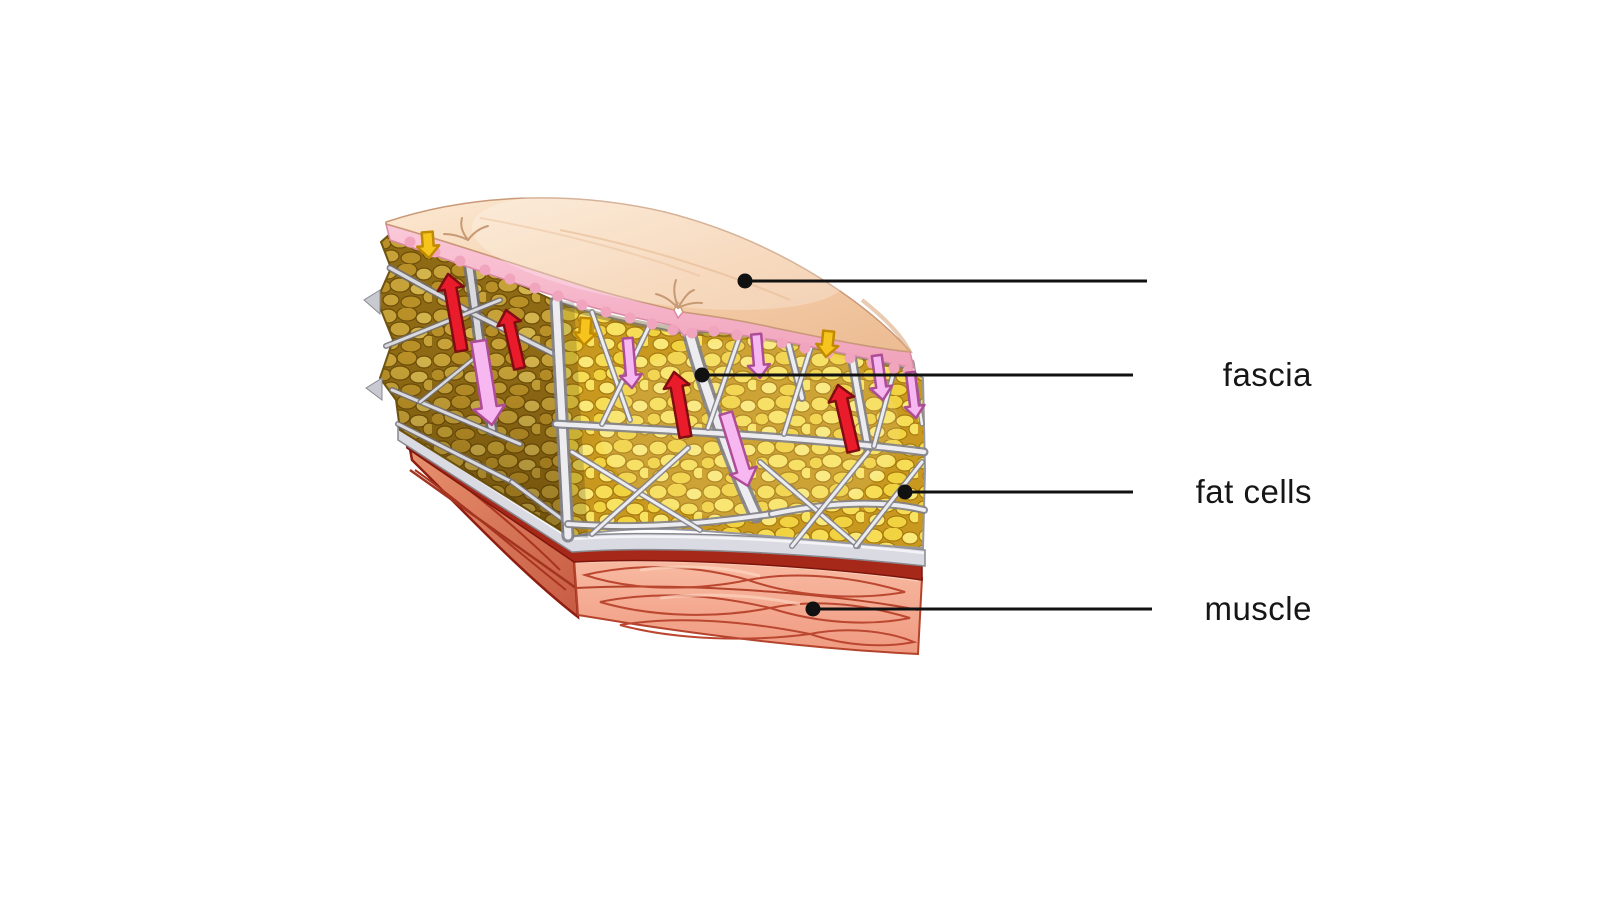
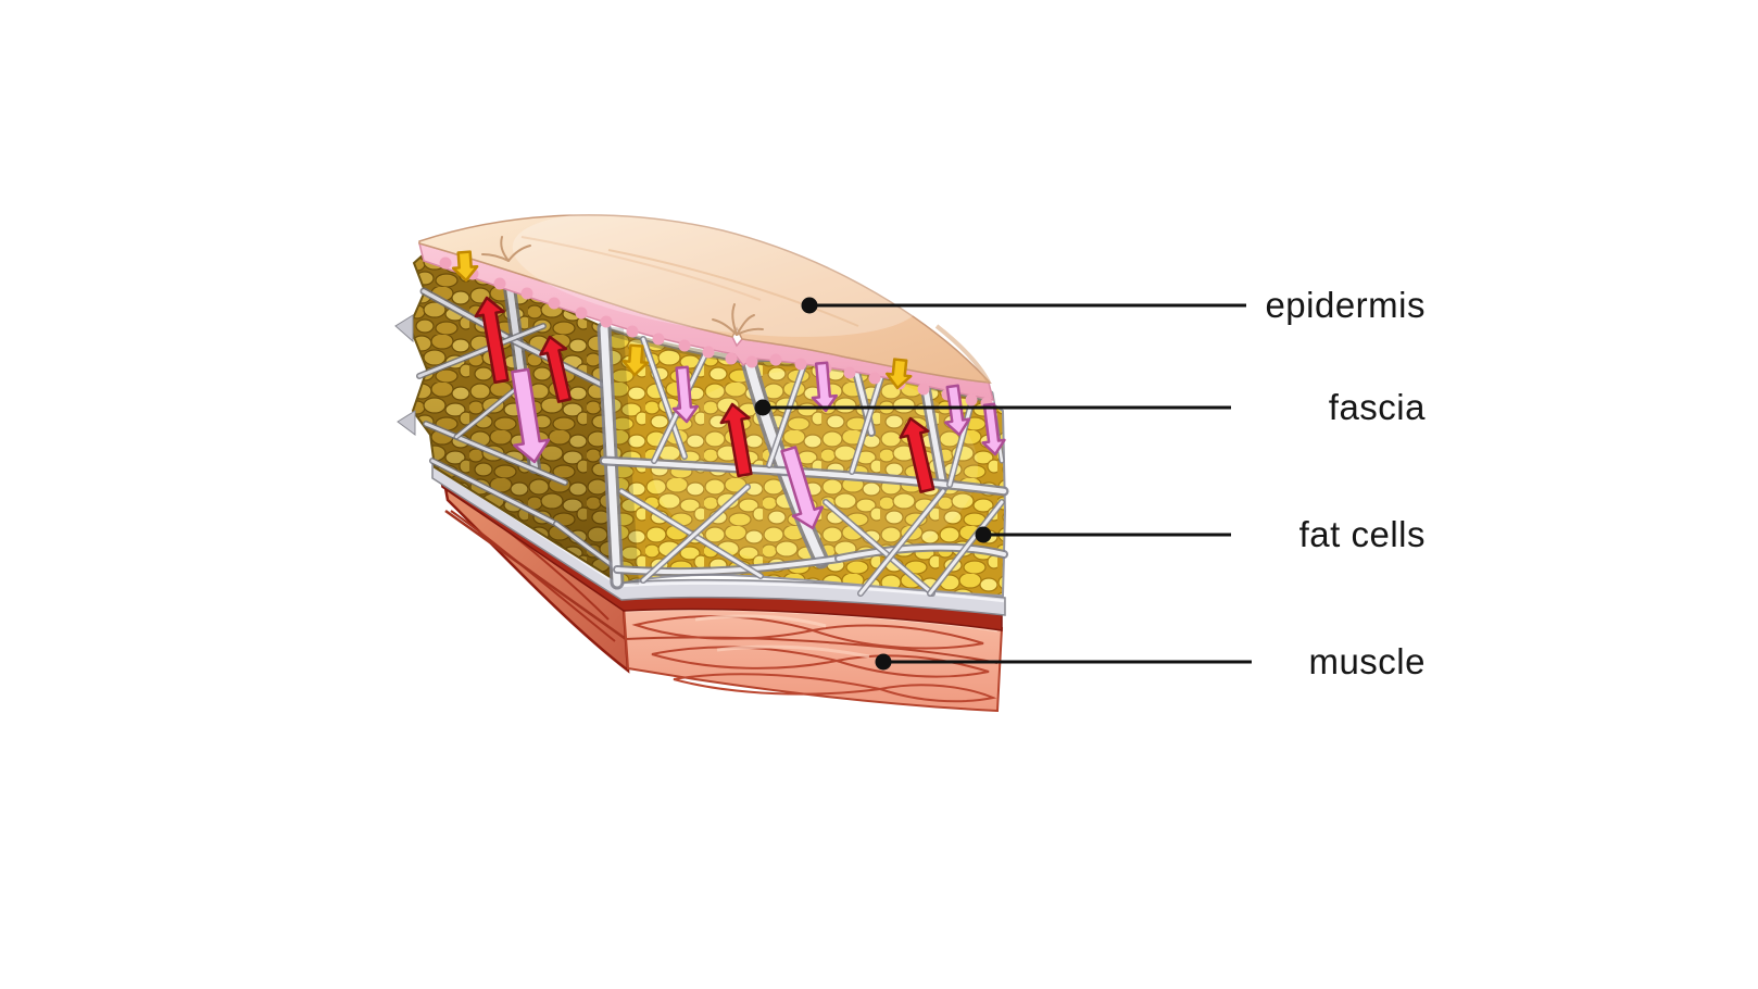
+ epidermis
  fascia
  fat cells
  muscle
